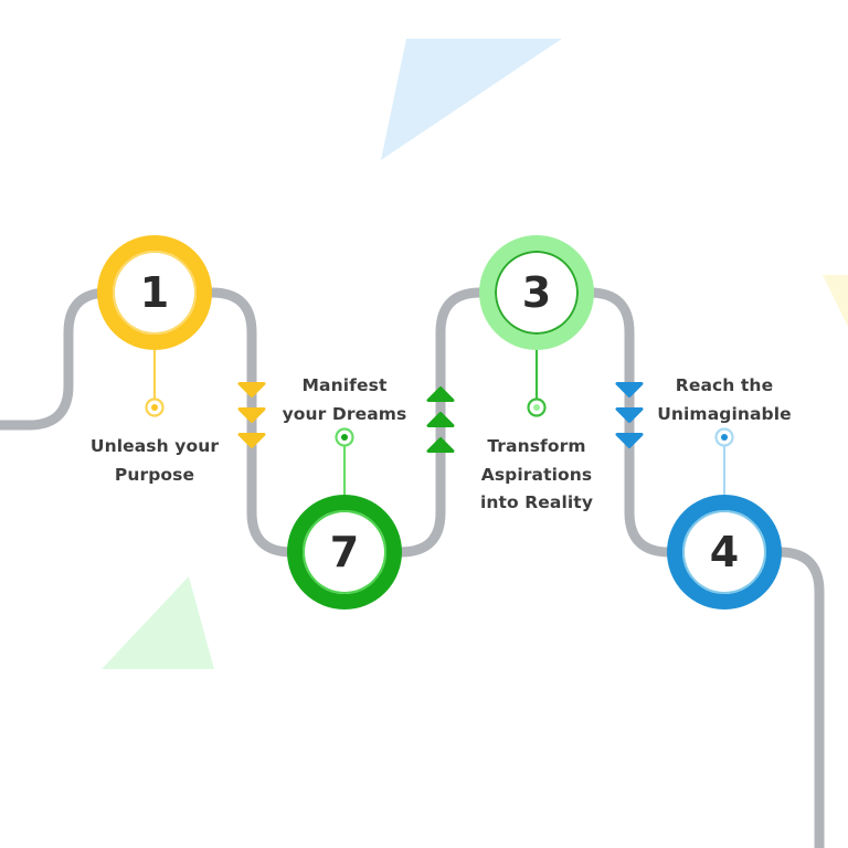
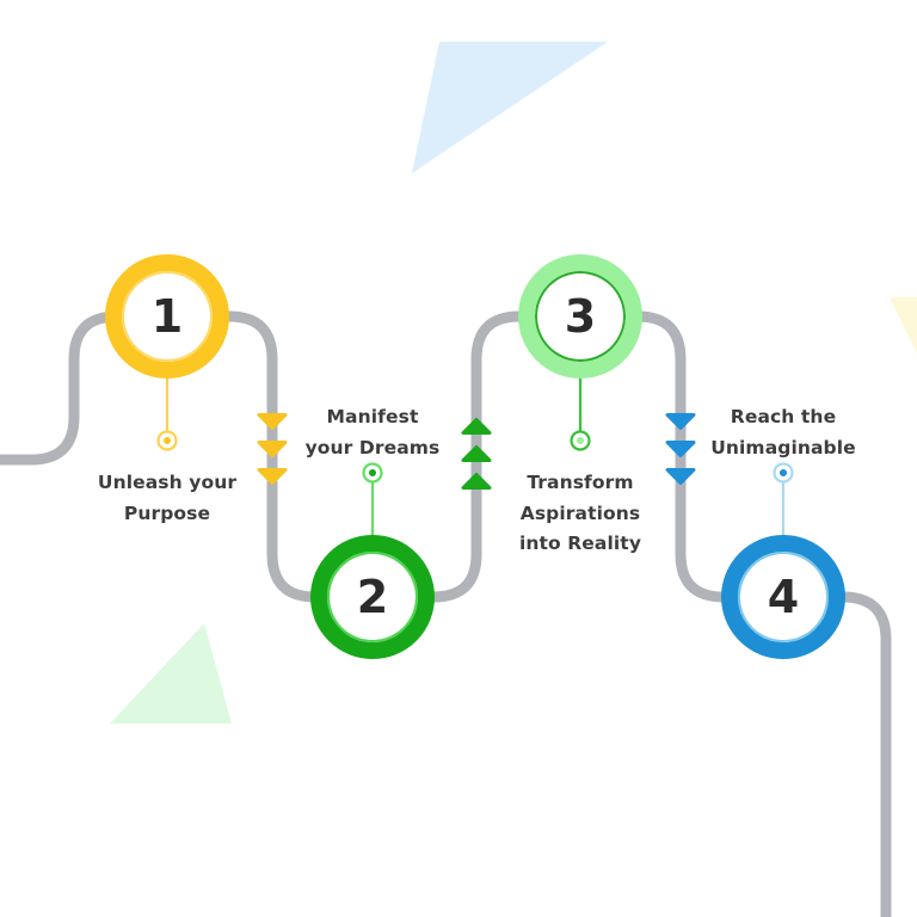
  1
- 7
+ 2
  3
  4
  Unleash your
  Purpose
  Manifest
  your Dreams
  Transform
  Aspirations
  into Reality
  Reach the
  Unimaginable
